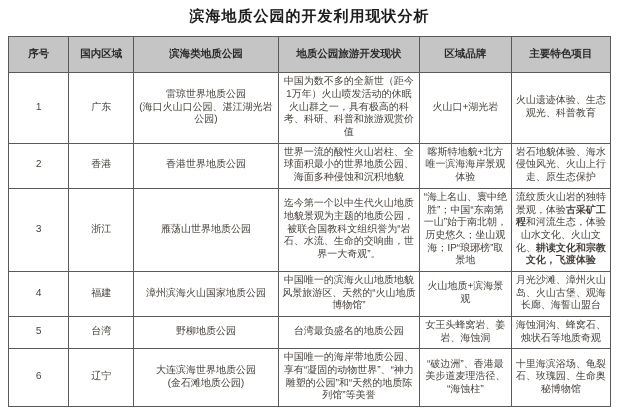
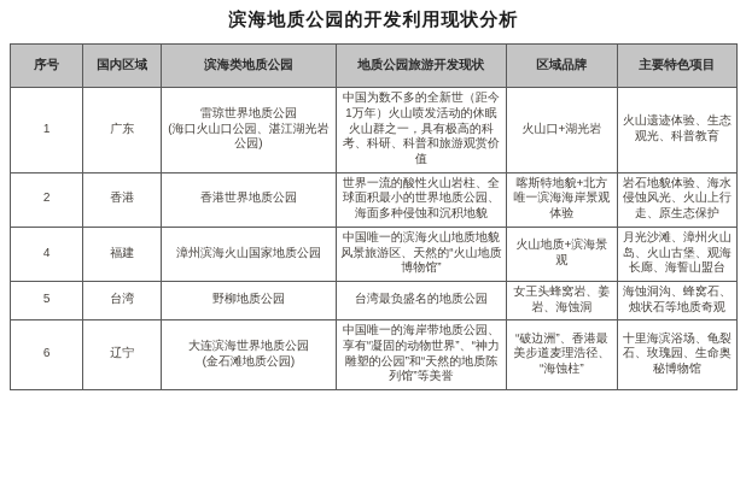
  滨海地质公园的开发利用现状分析
  序号	国内区域	滨海类地质公园	地质公园旅游开发现状	区域品牌	主要特色项目
  1	广东	雷琼世界地质公园 (海口火山口公园、湛江湖光岩公园)	中国为数不多的全新世（距今1万年）火山喷发活动的休眠火山群之一，具有极高的科考、科研、科普和旅游观赏价值	火山口+湖光岩	火山遗迹体验、生态观光、科普教育
  2	香港	香港世界地质公园	世界一流的酸性火山岩柱、全球面积最小的世界地质公园、海面多种侵蚀和沉积地貌	喀斯特地貌+北方唯一滨海海岸景观体验	岩石地貌体验、海水侵蚀风光、火山上行走、原生态保护
- 3	浙江	雁荡山世界地质公园	迄今第一个以中生代火山地质地貌景观为主题的地质公园，被联合国教科文组织誉为“岩石、水流、生命的交响曲，世界一大奇观”。	“海上名山、寰中绝胜”；中国“东南第一山”始于南北朝，历史悠久；坐山观海；IP“琅琊榜”取景地	流纹质火山岩的独特景观，体验古采矿工程和河流生态，体验山水文化、火山文化、耕读文化和宗教文化，飞渡体验
  4	福建	漳州滨海火山国家地质公园	中国唯一的滨海火山地质地貌风景旅游区、天然的“火山地质博物馆”	火山地质+滨海景观	月光沙滩、漳州火山岛、火山古堡、观海长廊、海誓山盟台
  5	台湾	野柳地质公园	台湾最负盛名的地质公园	女王头蜂窝岩、姜岩、海蚀洞	海蚀洞沟、蜂窝石、烛状石等地质奇观
  6	辽宁	大连滨海世界地质公园 (金石滩地质公园)	中国唯一的海岸带地质公园、享有“凝固的动物世界”、“神力雕塑的公园”和“天然的地质陈列馆”等美誉	“破边洲”、香港最美步道麦理浩径、“海蚀柱”	十里海滨浴场、龟裂石、玫瑰园、生命奥秘博物馆
